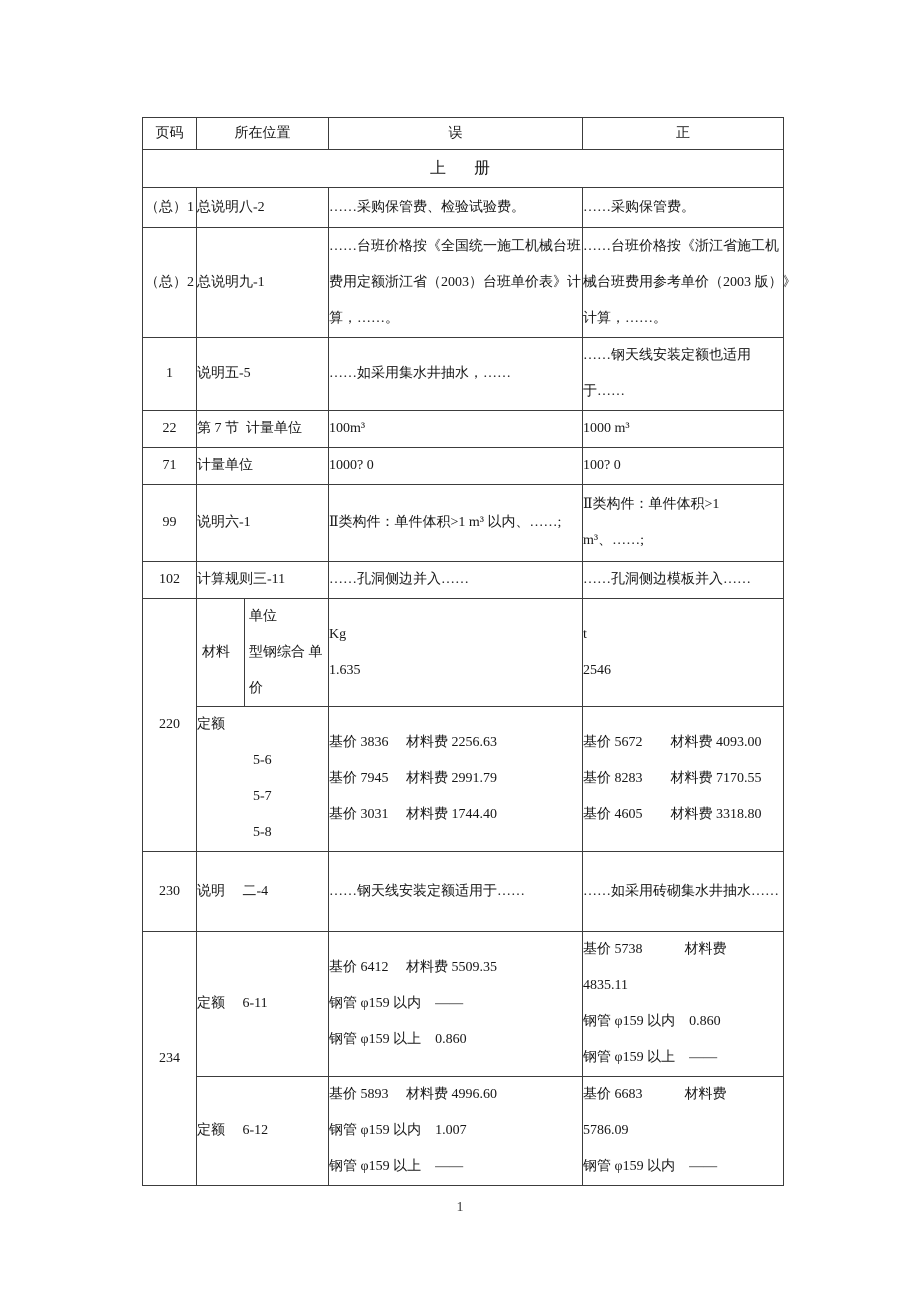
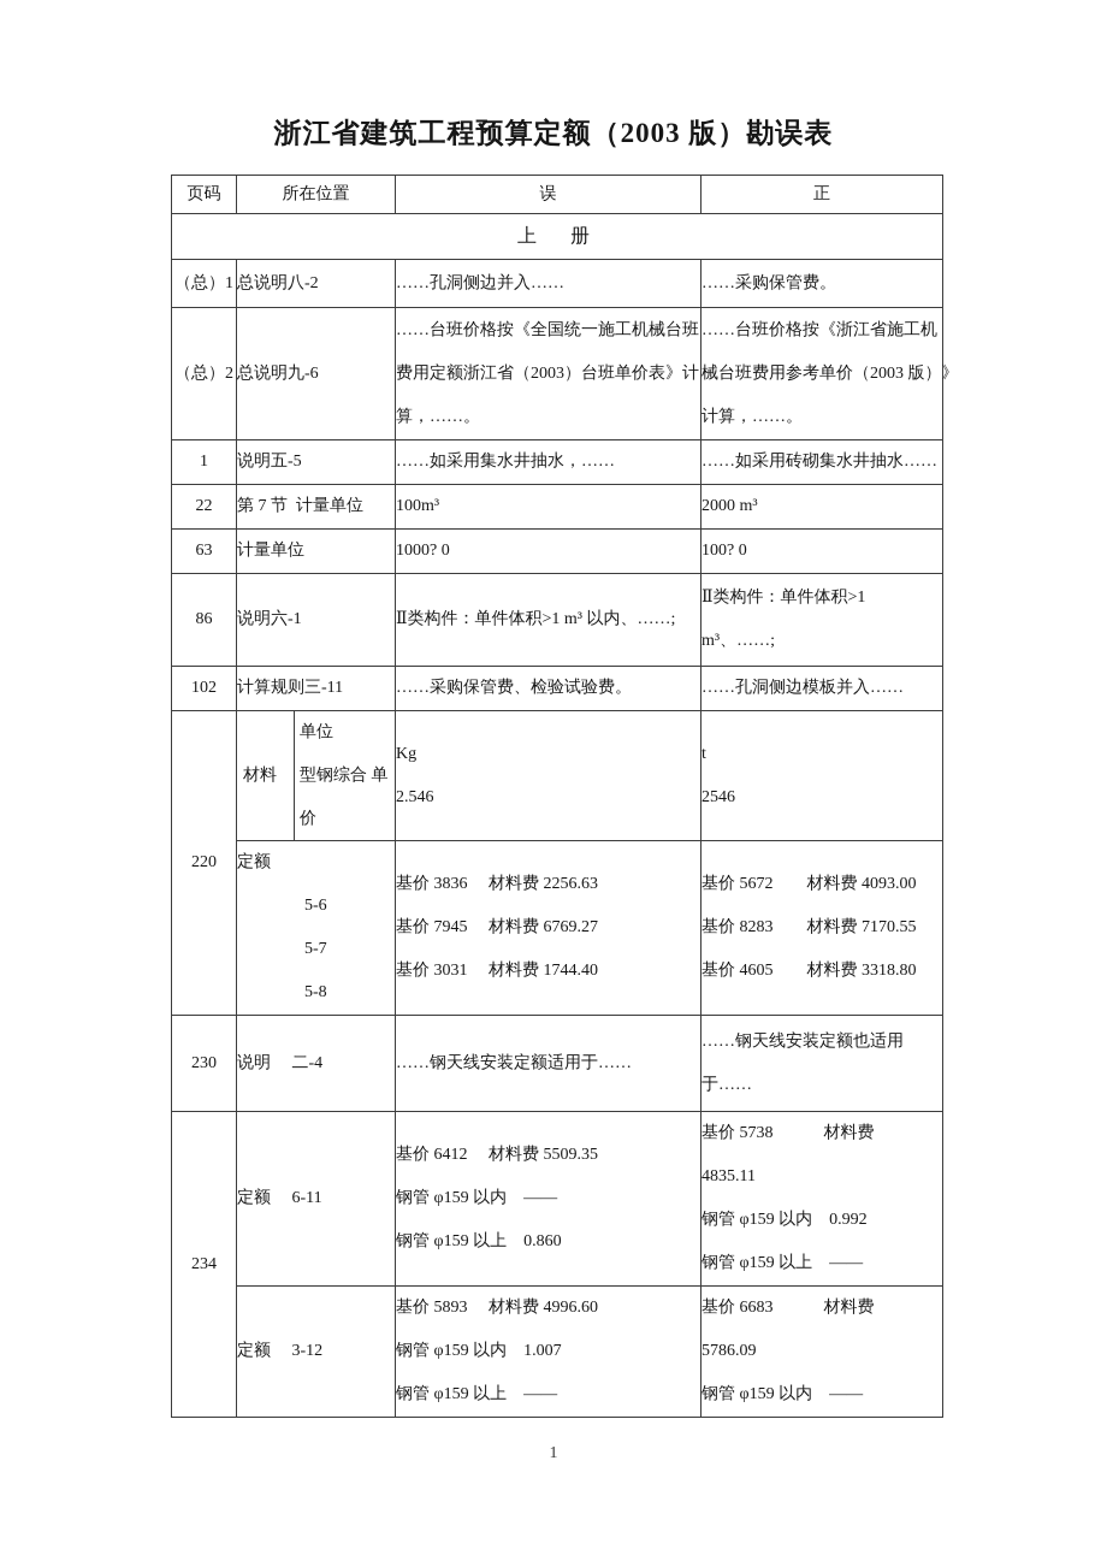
+ 浙江省建筑工程预算定额（2003 版）勘误表
  页码	所在位置	误	正
  上 册
- （总）1	总说明八-2	……采购保管费、检验试验费。	……采购保管费。
+ （总）1	总说明八-2	……孔洞侧边并入……	……采购保管费。
- （总）2	总说明九-1	……台班价格按《全国统一施工机械台班 费用定额浙江省（2003）台班单价表》计 算，……。	……台班价格按《浙江省施工机 械台班费用参考单价（2003 版）》 计算，……。
+ （总）2	总说明九-6	……台班价格按《全国统一施工机械台班 费用定额浙江省（2003）台班单价表》计 算，……。	……台班价格按《浙江省施工机 械台班费用参考单价（2003 版）》 计算，……。
- 1	说明五-5	……如采用集水井抽水，……	……钢天线安装定额也适用 于……
+ 1	说明五-5	……如采用集水井抽水，……	……如采用砖砌集水井抽水……
- 22	第 7 节 计量单位	100m³	1000 m³
+ 22	第 7 节 计量单位	100m³	2000 m³
- 71	计量单位	1000? 0	100? 0
+ 63	计量单位	1000? 0	100? 0
- 99	说明六-1	Ⅱ类构件：单件体积>1 m³ 以内、……;	Ⅱ类构件：单件体积>1 m³、……;
+ 86	说明六-1	Ⅱ类构件：单件体积>1 m³ 以内、……;	Ⅱ类构件：单件体积>1 m³、……;
- 102	计算规则三-11	……孔洞侧边并入……	……孔洞侧边模板并入……
+ 102	计算规则三-11	……采购保管费、检验试验费。	……孔洞侧边模板并入……
- 220	材料 单位 型钢综合 单 价	Kg 1.635	t 2546
+ 220	材料 单位 型钢综合 单 价	Kg 2.546	t 2546
- 定额 5-6 5-7 5-8	基价 3836 材料费 2256.63 基价 7945 材料费 2991.79 基价 3031 材料费 1744.40	基价 5672 材料费 4093.00 基价 8283 材料费 7170.55 基价 4605 材料费 3318.80
+ 定额 5-6 5-7 5-8	基价 3836 材料费 2256.63 基价 7945 材料费 6769.27 基价 3031 材料费 1744.40	基价 5672 材料费 4093.00 基价 8283 材料费 7170.55 基价 4605 材料费 3318.80
- 230	说明 二-4	……钢天线安装定额适用于……	……如采用砖砌集水井抽水……
+ 230	说明 二-4	……钢天线安装定额适用于……	……钢天线安装定额也适用 于……
- 234	定额 6-11	基价 6412 材料费 5509.35 钢管 φ159 以内 —— 钢管 φ159 以上 0.860	基价 5738 材料费 4835.11 钢管 φ159 以内 0.860 钢管 φ159 以上 ——
+ 234	定额 6-11	基价 6412 材料费 5509.35 钢管 φ159 以内 —— 钢管 φ159 以上 0.860	基价 5738 材料费 4835.11 钢管 φ159 以内 0.992 钢管 φ159 以上 ——
- 定额 6-12	基价 5893 材料费 4996.60 钢管 φ159 以内 1.007 钢管 φ159 以上 ——	基价 6683 材料费 5786.09 钢管 φ159 以内 ——
+ 定额 3-12	基价 5893 材料费 4996.60 钢管 φ159 以内 1.007 钢管 φ159 以上 ——	基价 6683 材料费 5786.09 钢管 φ159 以内 ——
  1
